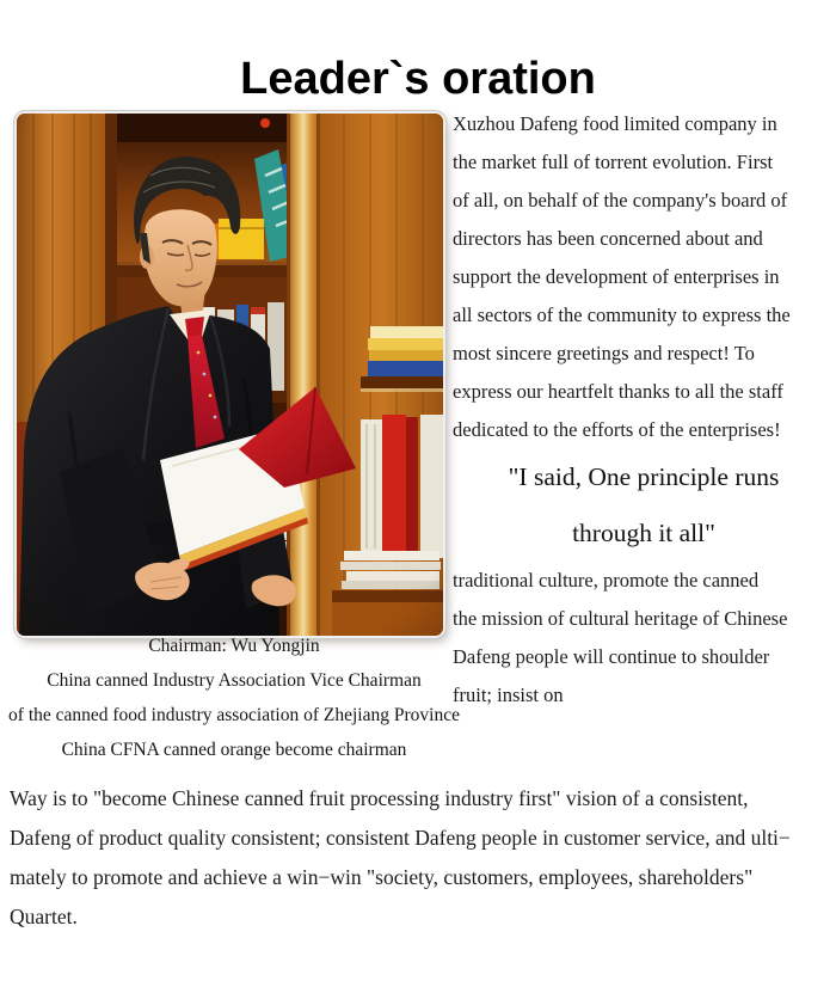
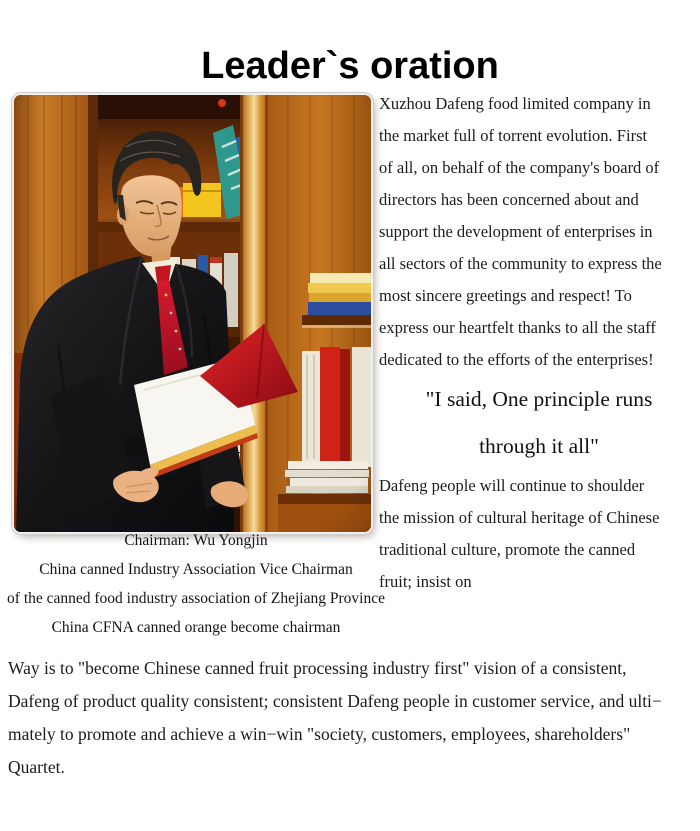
  Leader`s oration
  Xuzhou Dafeng food limited company in
  the market full of torrent evolution. First
  of all, on behalf of the company's board of
  directors has been concerned about and
  support the development of enterprises in
  all sectors of the community to express the
  most sincere greetings and respect! To
  express our heartfelt thanks to all the staff
  dedicated to the efforts of the enterprises!
  "I said, One principle runs
  through it all"
- traditional culture, promote the canned
+ Dafeng people will continue to shoulder
  the mission of cultural heritage of Chinese
- Dafeng people will continue to shoulder
+ traditional culture, promote the canned
  fruit; insist on
  Chairman: Wu Yongjin
  China canned Industry Association Vice Chairman
  of the canned food industry association of Zhejiang Province
  China CFNA canned orange become chairman
  Way is to "become Chinese canned fruit processing industry first" vision of a consistent,
  Dafeng of product quality consistent; consistent Dafeng people in customer service, and ulti−
  mately to promote and achieve a win−win "society, customers, employees, shareholders"
  Quartet.
